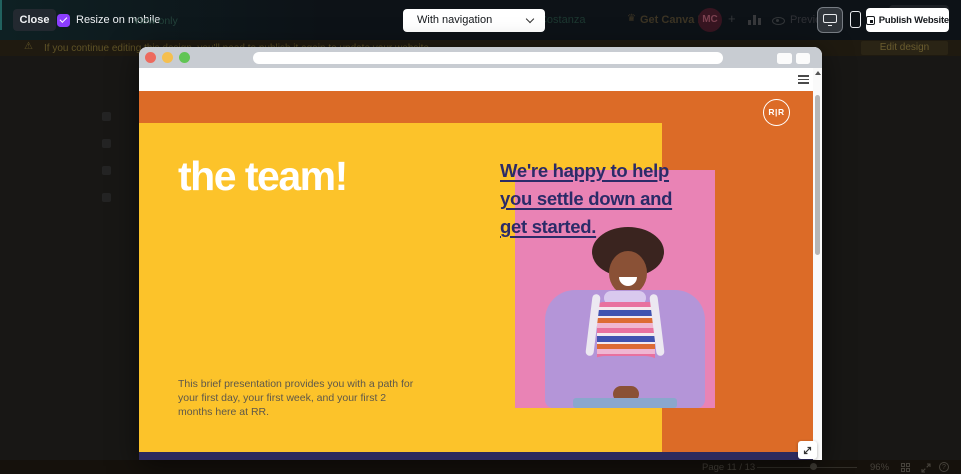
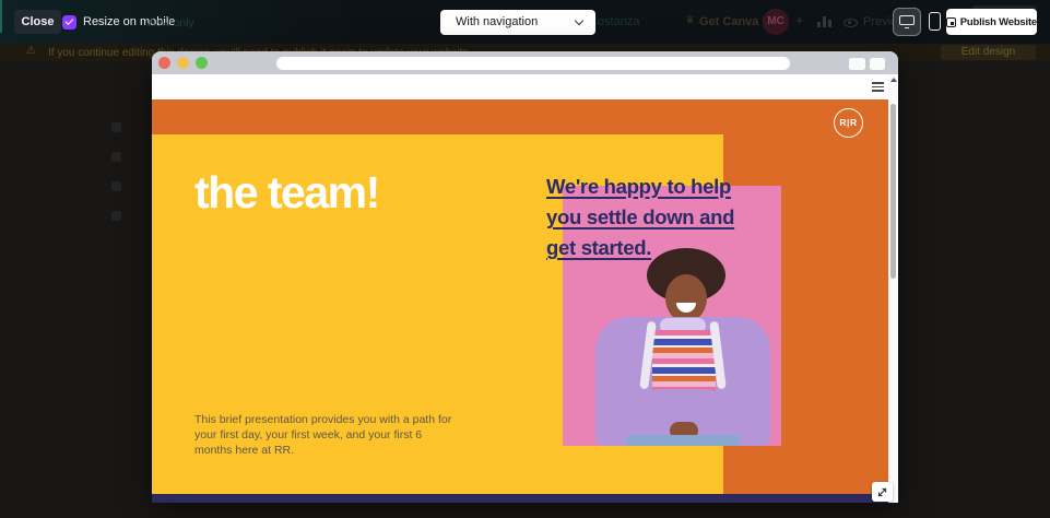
  Close
  Resize on mobile
  View only
  ♛
  Get Canva
  MC
  +
  Previ
  With navigation
  Publish Website
  ⚠
  Edit design
  R|R
  the team!
  We're happy to help
  you settle down and
  get started.
- This brief presentation provides you with a path for your first day, your first week, and your first 2 months here at RR.
+ This brief presentation provides you with a path for your first day, your first week, and your first 6 months here at RR.
- Page 11 / 13
- 96%
